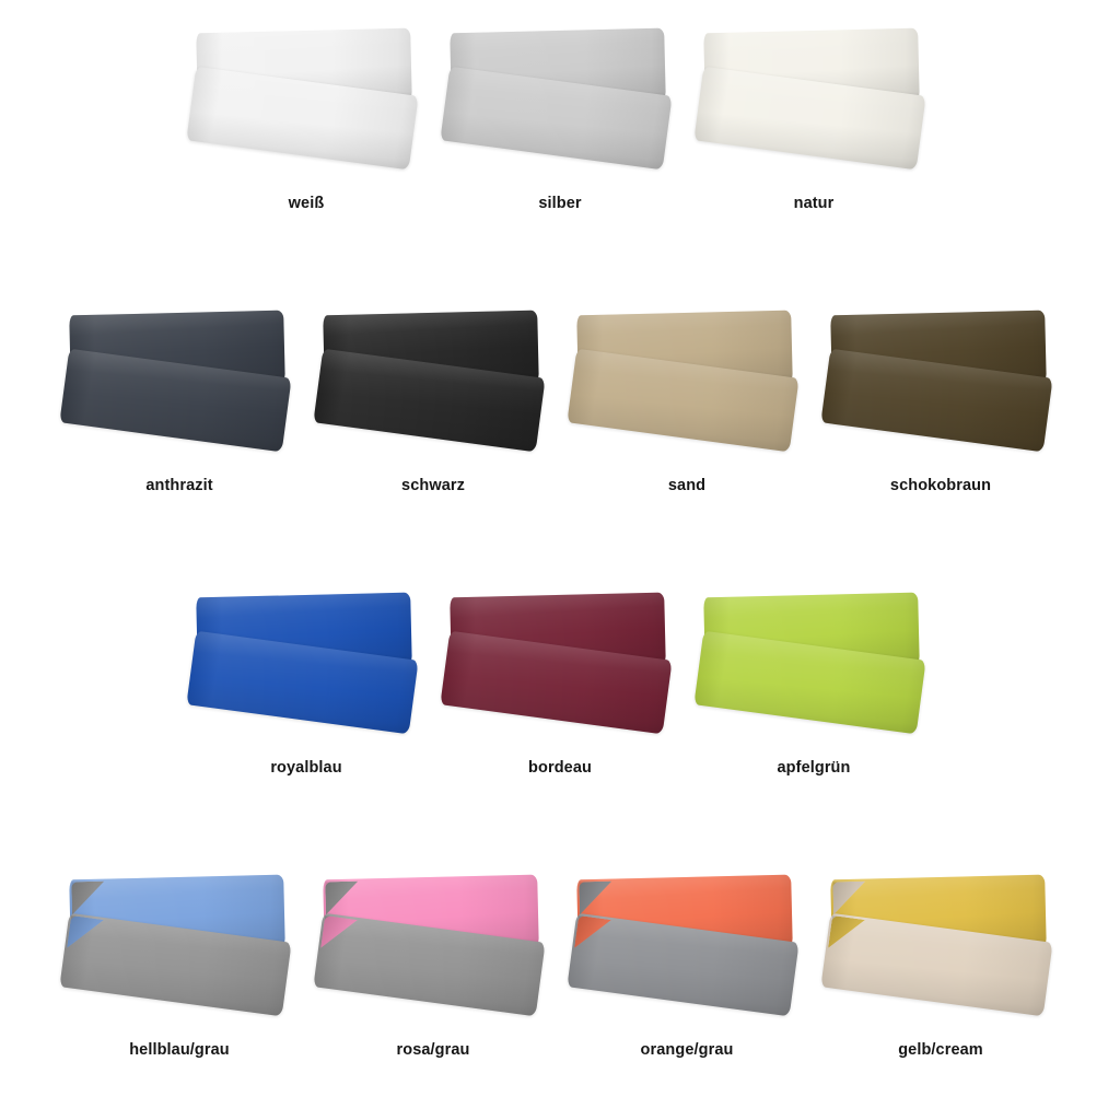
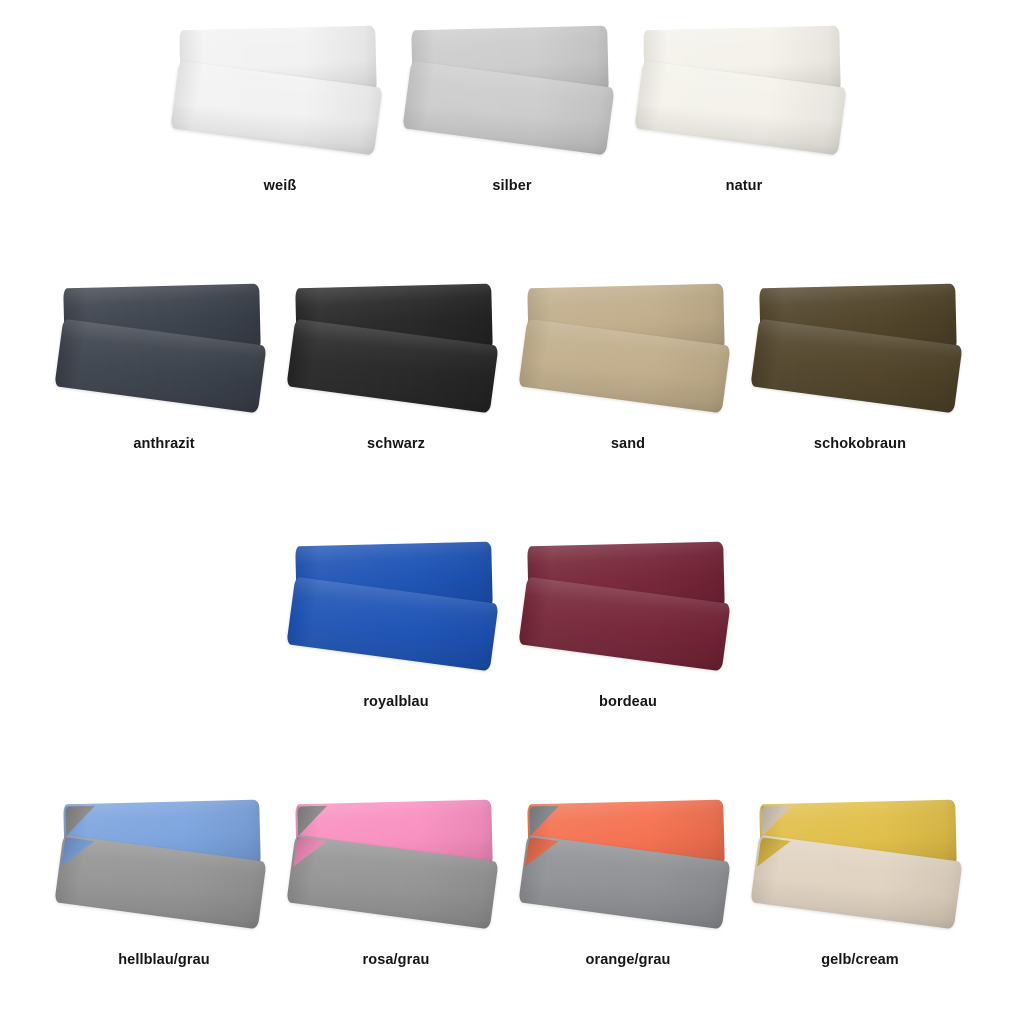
  weiß
  silber
  natur
  anthrazit
  schwarz
  sand
  schokobraun
  royalblau
  bordeau
- apfelgrün
  hellblau/grau
  rosa/grau
  orange/grau
  gelb/cream
